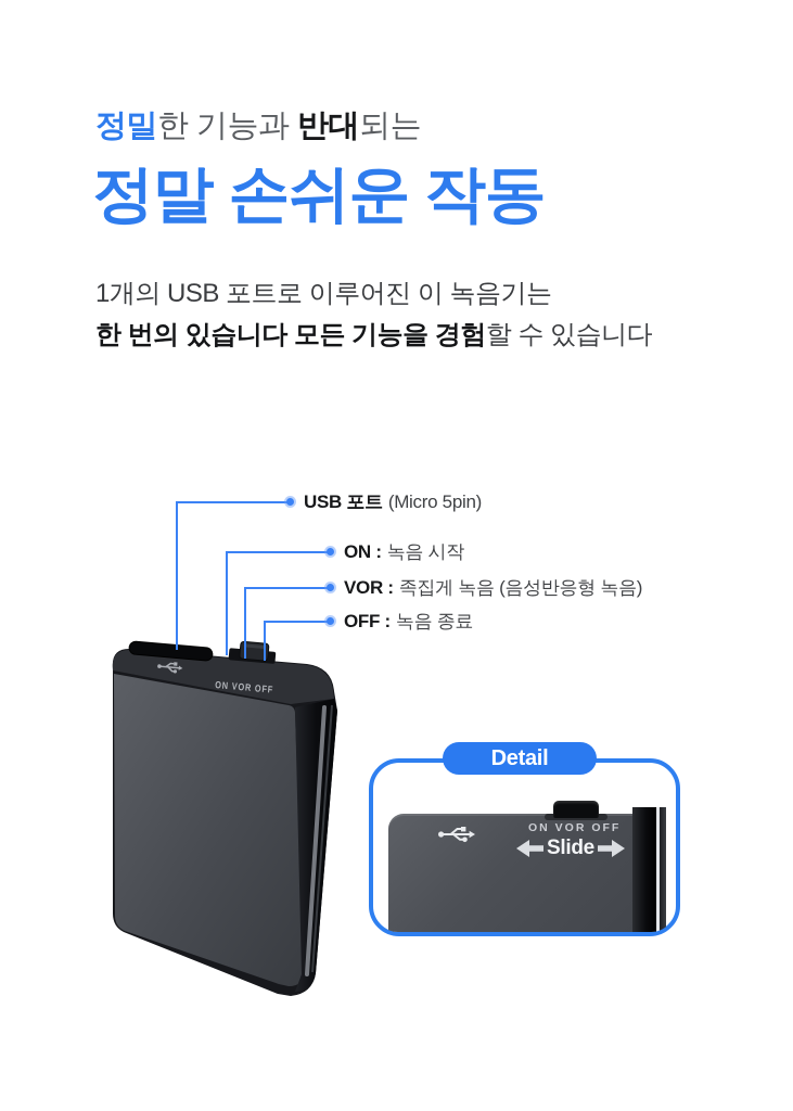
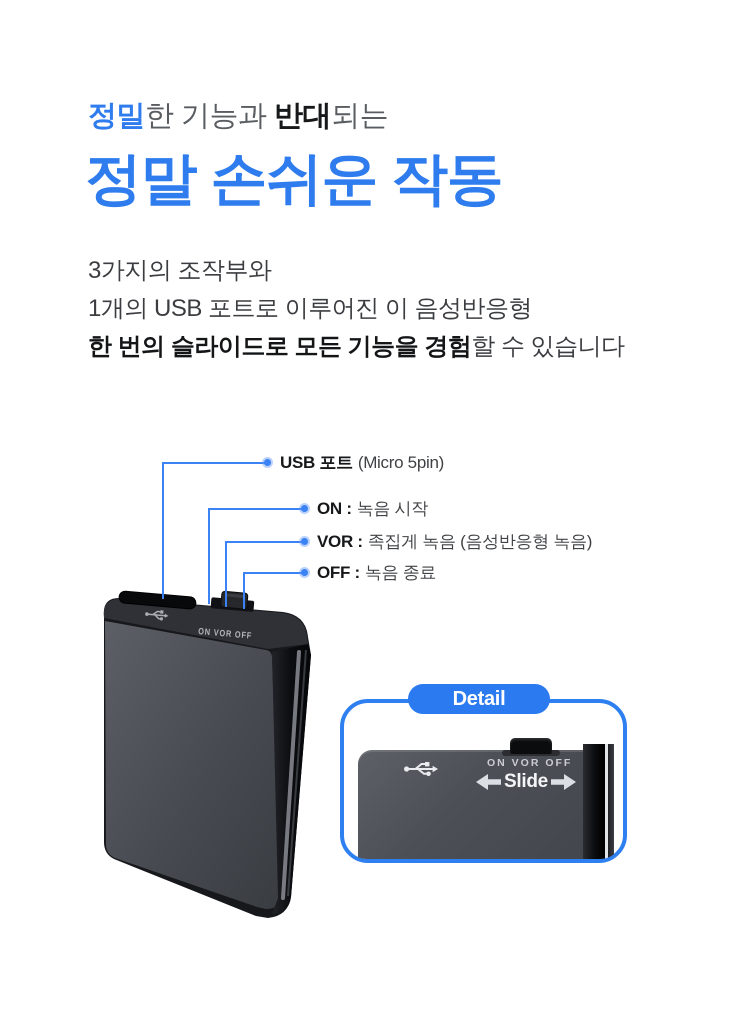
  정밀한 기능과 반대되는
  정말 손쉬운 작동
+ 3가지의 조작부와
- 1개의 USB 포트로 이루어진 이 녹음기는
+ 1개의 USB 포트로 이루어진 이 음성반응형
- 한 번의 있습니다 모든 기능을 경험할 수 있습니다
+ 한 번의 슬라이드로 모든 기능을 경험할 수 있습니다
  USB 포트 (Micro 5pin)
  ON : 녹음 시작
  VOR : 족집게 녹음 (음성반응형 녹음)
  OFF : 녹음 종료
  ON VOR OFF
  Slide
  Detail
